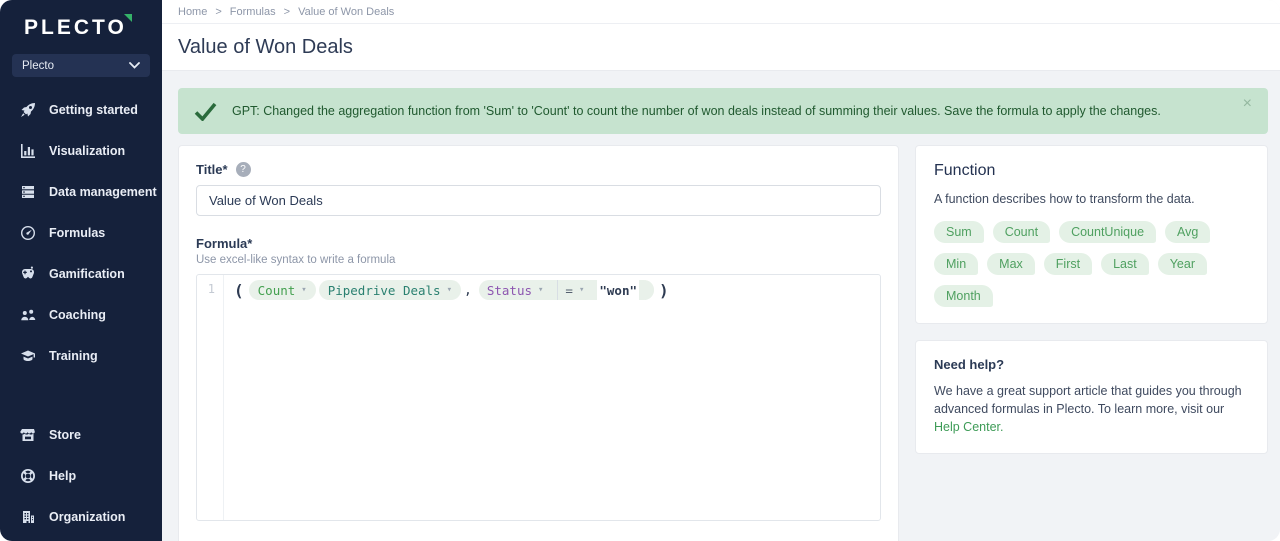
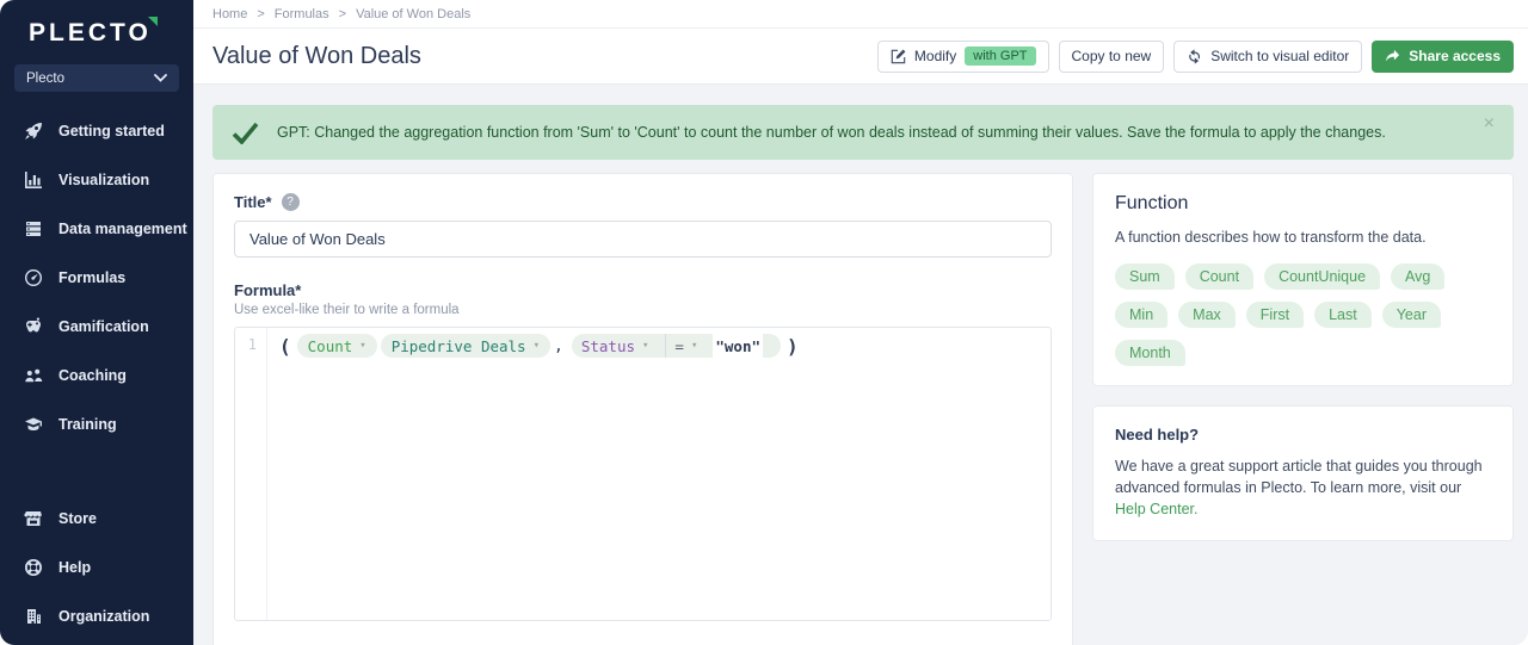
  PLECTO
  Plecto
  Getting started
  Visualization
  Data management
  Formulas
  Gamification
  Coaching
  Training
  Store
  Help
  Organization
  Home
  >
  Formulas
  >
  Value of Won Deals
  Value of Won Deals
+ Modify
+ with GPT
+ Copy to new
+ Switch to visual editor
+ Share access
  GPT: Changed the aggregation function from 'Sum' to 'Count' to count the number of won deals instead of summing their values. Save the formula to apply the changes.
  ×
  Title*
  ?
  Value of Won Deals
  Formula*
- Use excel-like syntax to write a formula
+ Use excel-like their to write a formula
  1
  (
  Count
  ▾
  Pipedrive Deals
  ▾
  ,
  Status
  ▾
  =
  ▾
  "won"
  )
  Function
  A function describes how to transform the data.
  Sum
  Count
  CountUnique
  Avg
  Min
  Max
  First
  Last
  Year
  Month
  Need help?
  We have a great support article that guides you through advanced formulas in Plecto. To learn more, visit our Help Center.
